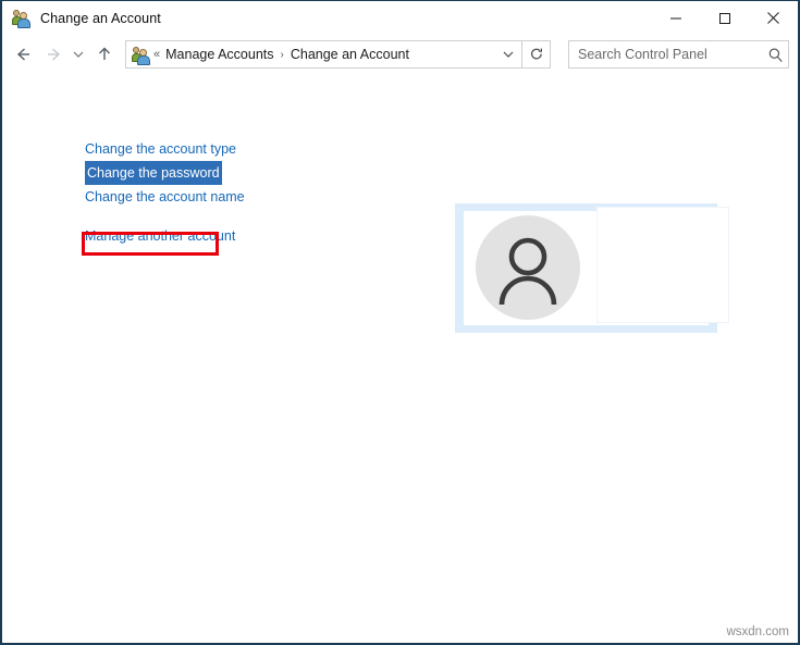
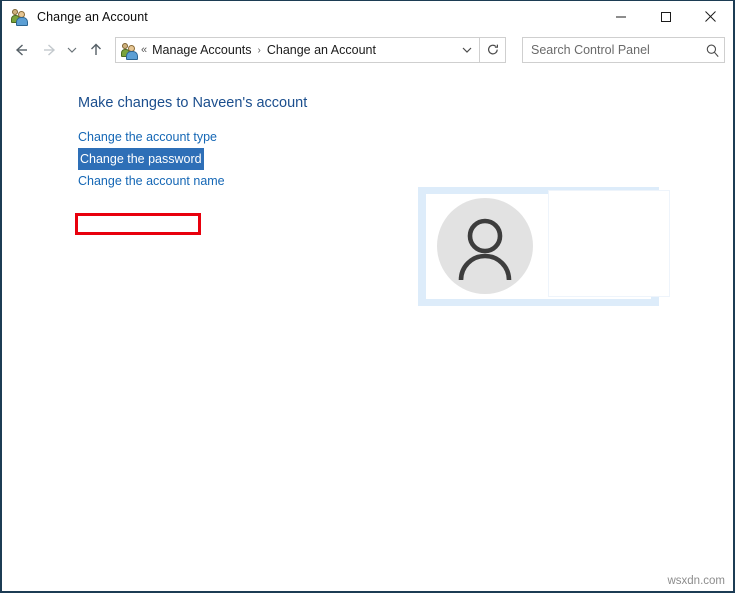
  Change an Account
  «
  Manage Accounts
  ›
  Change an Account
  Search Control Panel
+ Make changes to Naveen's account
  Change the account type
  Change the password
  Change the account name
- Manage another account
  wsxdn.com
